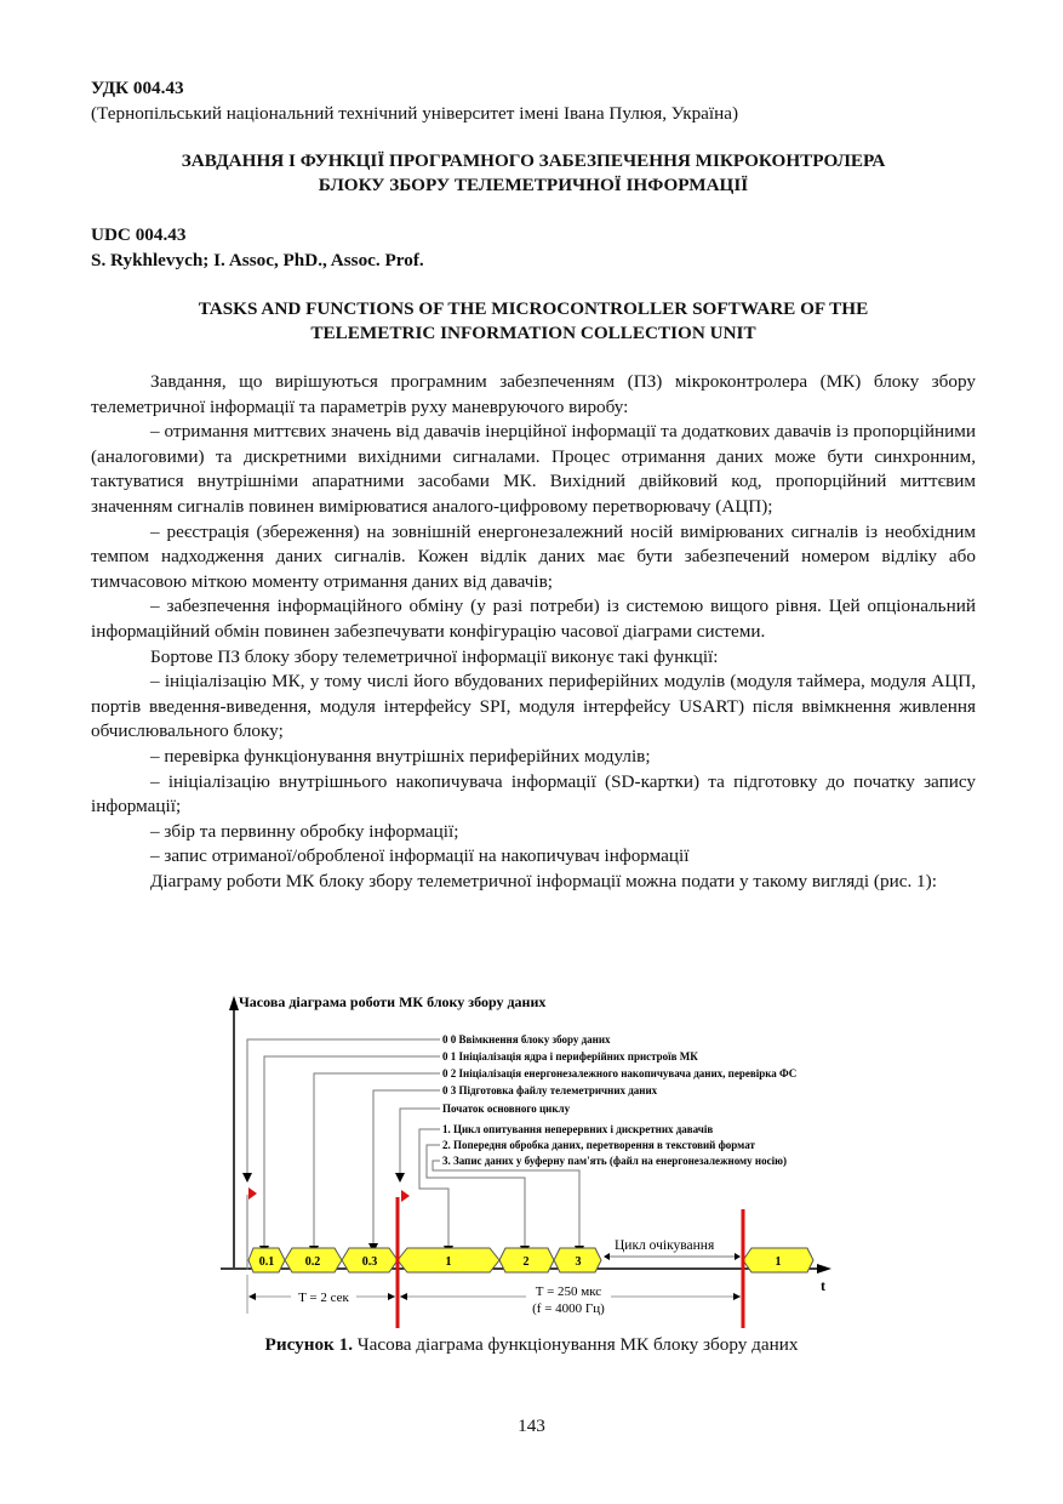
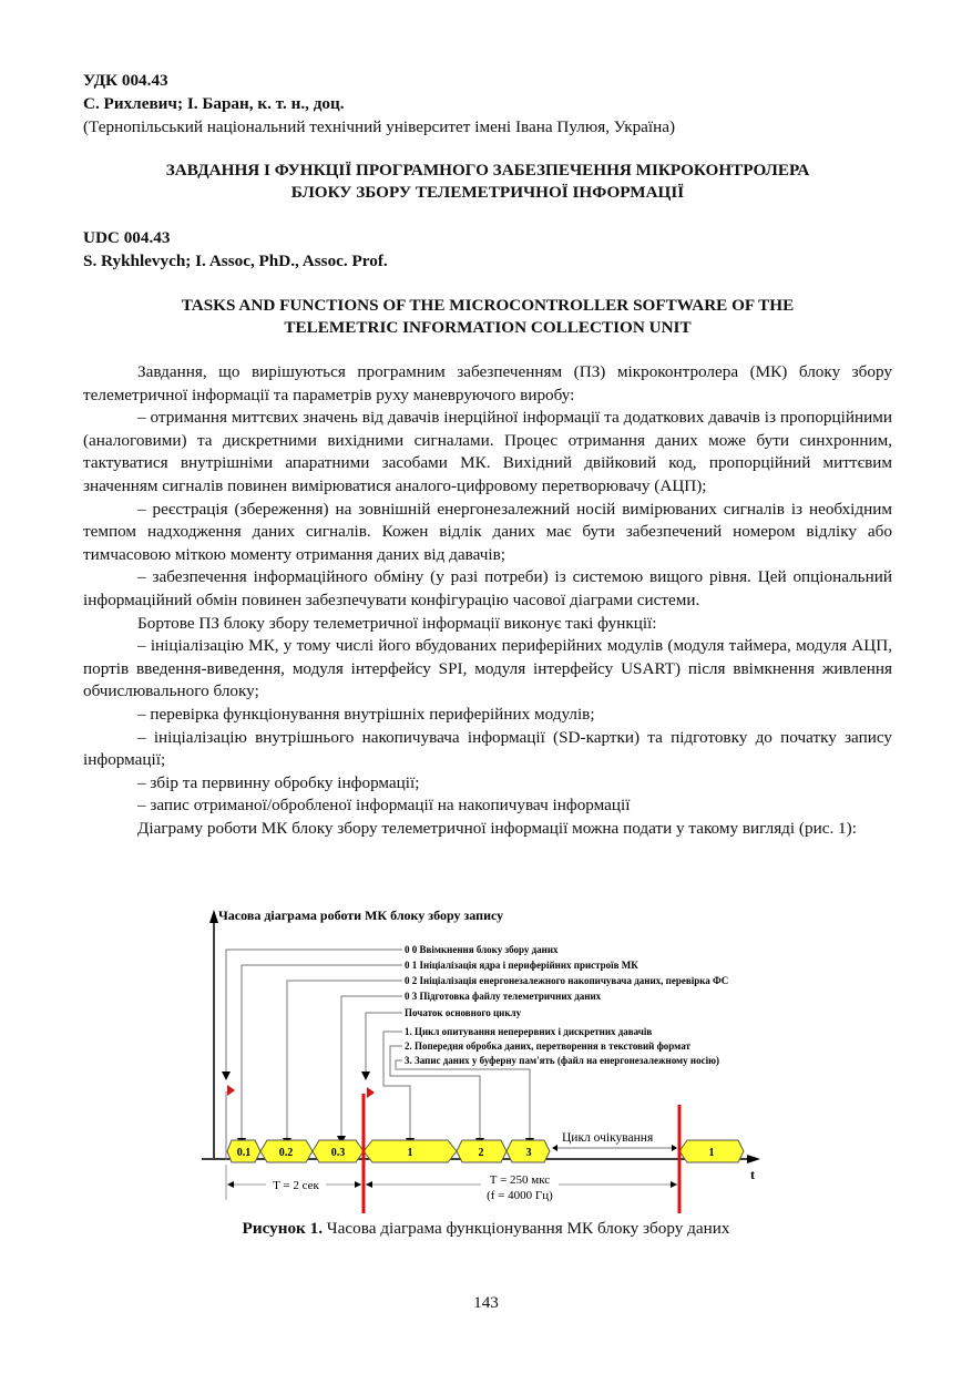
  УДК 004.43
+ С. Рихлевич; І. Баран, к. т. н., доц.
  (Тернопільський національний технічний університет імені Івана Пулюя, Україна)
  ЗАВДАННЯ І ФУНКЦІЇ ПРОГРАМНОГО ЗАБЕЗПЕЧЕННЯ МІКРОКОНТРОЛЕРА
  БЛОКУ ЗБОРУ ТЕЛЕМЕТРИЧНОЇ ІНФОРМАЦІЇ
  UDC 004.43
  S. Rykhlevych; I. Assoc, PhD., Assoc. Prof.
  TASKS AND FUNCTIONS OF THE MICROCONTROLLER SOFTWARE OF THE
  TELEMETRIC INFORMATION COLLECTION UNIT
  Завдання, що вирішуються програмним забезпеченням (ПЗ) мікроконтролера (МК) блоку збору телеметричної інформації та параметрів руху маневруючого виробу:
  – отримання миттєвих значень від давачів інерційної інформації та додаткових давачів із пропорційними (аналоговими) та дискретними вихідними сигналами. Процес отримання даних може бути синхронним, тактуватися внутрішніми апаратними засобами МК. Вихідний двійковий код, пропорційний миттєвим значенням сигналів повинен вимірюватися аналого-цифровому перетворювачу (АЦП);
  – реєстрація (збереження) на зовнішній енергонезалежний носій вимірюваних сигналів із необхідним темпом надходження даних сигналів. Кожен відлік даних має бути забезпечений номером відліку або тимчасовою міткою моменту отримання даних від давачів;
  – забезпечення інформаційного обміну (у разі потреби) із системою вищого рівня. Цей опціональний інформаційний обмін повинен забезпечувати конфігурацію часової діаграми системи.
  Бортове ПЗ блоку збору телеметричної інформації виконує такі функції:
  – ініціалізацію МК, у тому числі його вбудованих периферійних модулів (модуля таймера, модуля АЦП, портів введення-виведення, модуля інтерфейсу SPI, модуля інтерфейсу USART) після ввімкнення живлення обчислювального блоку;
  – перевірка функціонування внутрішніх периферійних модулів;
  – ініціалізацію внутрішнього накопичувача інформації (SD-картки) та підготовку до початку запису інформації;
  – збір та первинну обробку інформації;
  – запис отриманої/обробленої інформації на накопичувач інформації
  Діаграму роботи МК блоку збору телеметричної інформації можна подати у такому вигляді (рис. 1):
  t
- Часова діаграма роботи МК блоку збору даних
+ Часова діаграма роботи МК блоку збору запису
  0 0 Ввімкнення блоку збору даних
  0 1 Ініціалізація ядра і периферійних пристроїв МК
  0 2 Ініціалізація енергонезалежного накопичувача даних, перевірка ФС
  0 3 Підготовка файлу телеметричних даних
  Початок основного циклу
  1. Цикл опитування неперервних і дискретних давачів
  2. Попередня обробка даних, перетворення в текстовий формат
  3. Запис даних у буферну пам'ять (файл на енергонезалежному носію)
  0.1
  0.2
  0.3
  1
  2
  3
  1
  Цикл очікування
  T = 2 сек
  T = 250 мкс
  (f = 4000 Гц)
  Рисунок 1. Часова діаграма функціонування МК блоку збору даних
  143
